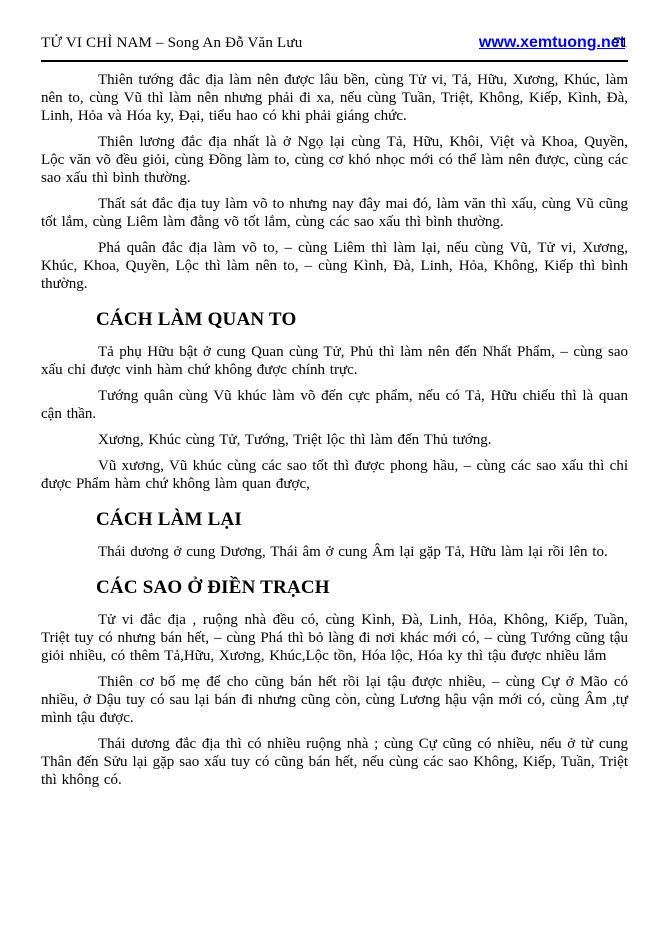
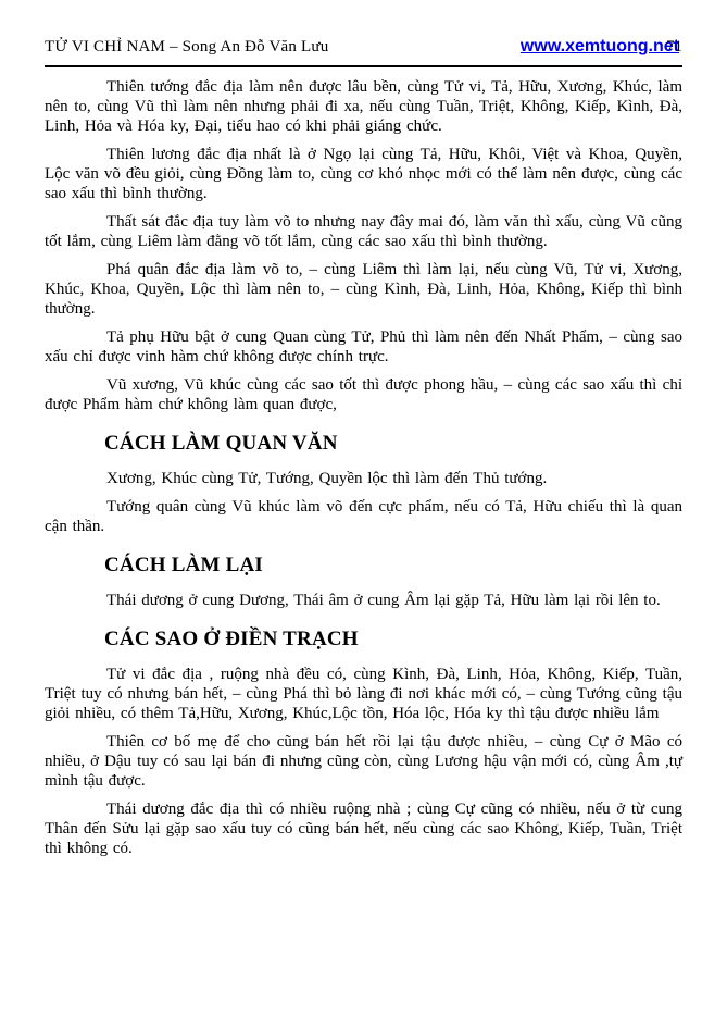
  TỬ VI CHỈ NAM – Song An Đỗ Văn Lưu
  www.xemtuong.net
  71
  Thiên tướng đắc địa làm nên được lâu bền, cùng Tử vi, Tả, Hữu, Xương, Khúc, làm nên to, cùng Vũ thì làm nên nhưng phải đi xa, nếu cùng Tuần, Triệt, Không, Kiếp, Kình, Đà, Linh, Hỏa và Hóa ky, Đại, tiểu hao có khi phải giáng chức.
  Thiên lương đắc địa nhất là ở Ngọ lại cùng Tả, Hữu, Khôi, Việt và Khoa, Quyền, Lộc văn võ đều giỏi, cùng Đồng làm to, cùng cơ khó nhọc mới có thể làm nên được, cùng các sao xấu thì bình thường.
  Thất sát đắc địa tuy làm võ to nhưng nay đây mai đó, làm văn thì xấu, cùng Vũ cũng tốt lắm, cùng Liêm làm đằng võ tốt lắm, cùng các sao xấu thì bình thường.
  Phá quân đắc địa làm võ to, – cùng Liêm thì làm lại, nếu cùng Vũ, Tử vi, Xương, Khúc, Khoa, Quyền, Lộc thì làm nên to, – cùng Kình, Đà, Linh, Hỏa, Không, Kiếp thì bình thường.
- CÁCH LÀM QUAN TO
  Tả phụ Hữu bật ở cung Quan cùng Tử, Phủ thì làm nên đến Nhất Phẩm, – cùng sao xấu chỉ được vinh hàm chứ không được chính trực.
- Tướng quân cùng Vũ khúc làm võ đến cực phẩm, nếu có Tả, Hữu chiếu thì là quan cận thần.
+ Vũ xương, Vũ khúc cùng các sao tốt thì được phong hầu, – cùng các sao xấu thì chỉ được Phẩm hàm chứ không làm quan được,
+ CÁCH LÀM QUAN VĂN
- Xương, Khúc cùng Tử, Tướng, Triệt lộc thì làm đến Thủ tướng.
+ Xương, Khúc cùng Tử, Tướng, Quyền lộc thì làm đến Thủ tướng.
- Vũ xương, Vũ khúc cùng các sao tốt thì được phong hầu, – cùng các sao xấu thì chỉ được Phẩm hàm chứ không làm quan được,
+ Tướng quân cùng Vũ khúc làm võ đến cực phẩm, nếu có Tả, Hữu chiếu thì là quan cận thần.
  CÁCH LÀM LẠI
  Thái dương ở cung Dương, Thái âm ở cung Âm lại gặp Tả, Hữu làm lại rồi lên to.
  CÁC SAO Ở ĐIỀN TRẠCH
  Tử vi đắc địa , ruộng nhà đều có, cùng Kình, Đà, Linh, Hỏa, Không, Kiếp, Tuần, Triệt tuy có nhưng bán hết, – cùng Phá thì bỏ làng đi nơi khác mới có, – cùng Tướng cũng tậu giỏi nhiều, có thêm Tả,Hữu, Xương, Khúc,Lộc tồn, Hóa lộc, Hóa ky thì tậu được nhiều lắm
  Thiên cơ bố mẹ để cho cũng bán hết rồi lại tậu được nhiều, – cùng Cự ở Mão có nhiều, ở Dậu tuy có sau lại bán đi nhưng cũng còn, cùng Lương hậu vận mới có, cùng Âm ,tự mình tậu được.
  Thái dương đắc địa thì có nhiều ruộng nhà ; cùng Cự cũng có nhiều, nếu ở từ cung Thân đến Sửu lại gặp sao xấu tuy có cũng bán hết, nếu cùng các sao Không, Kiếp, Tuần, Triệt thì không có.
